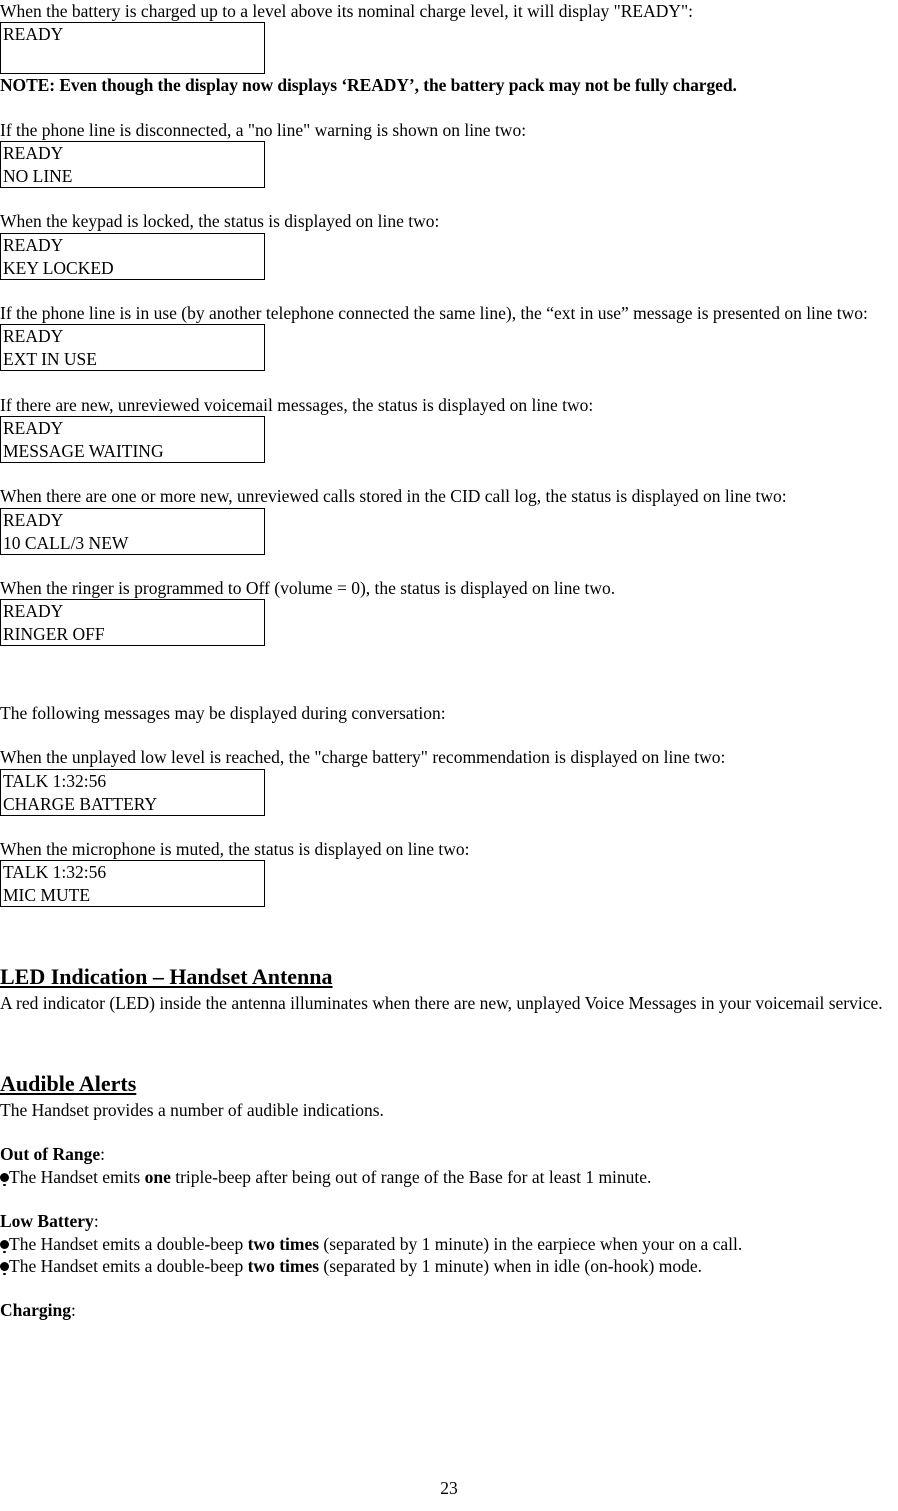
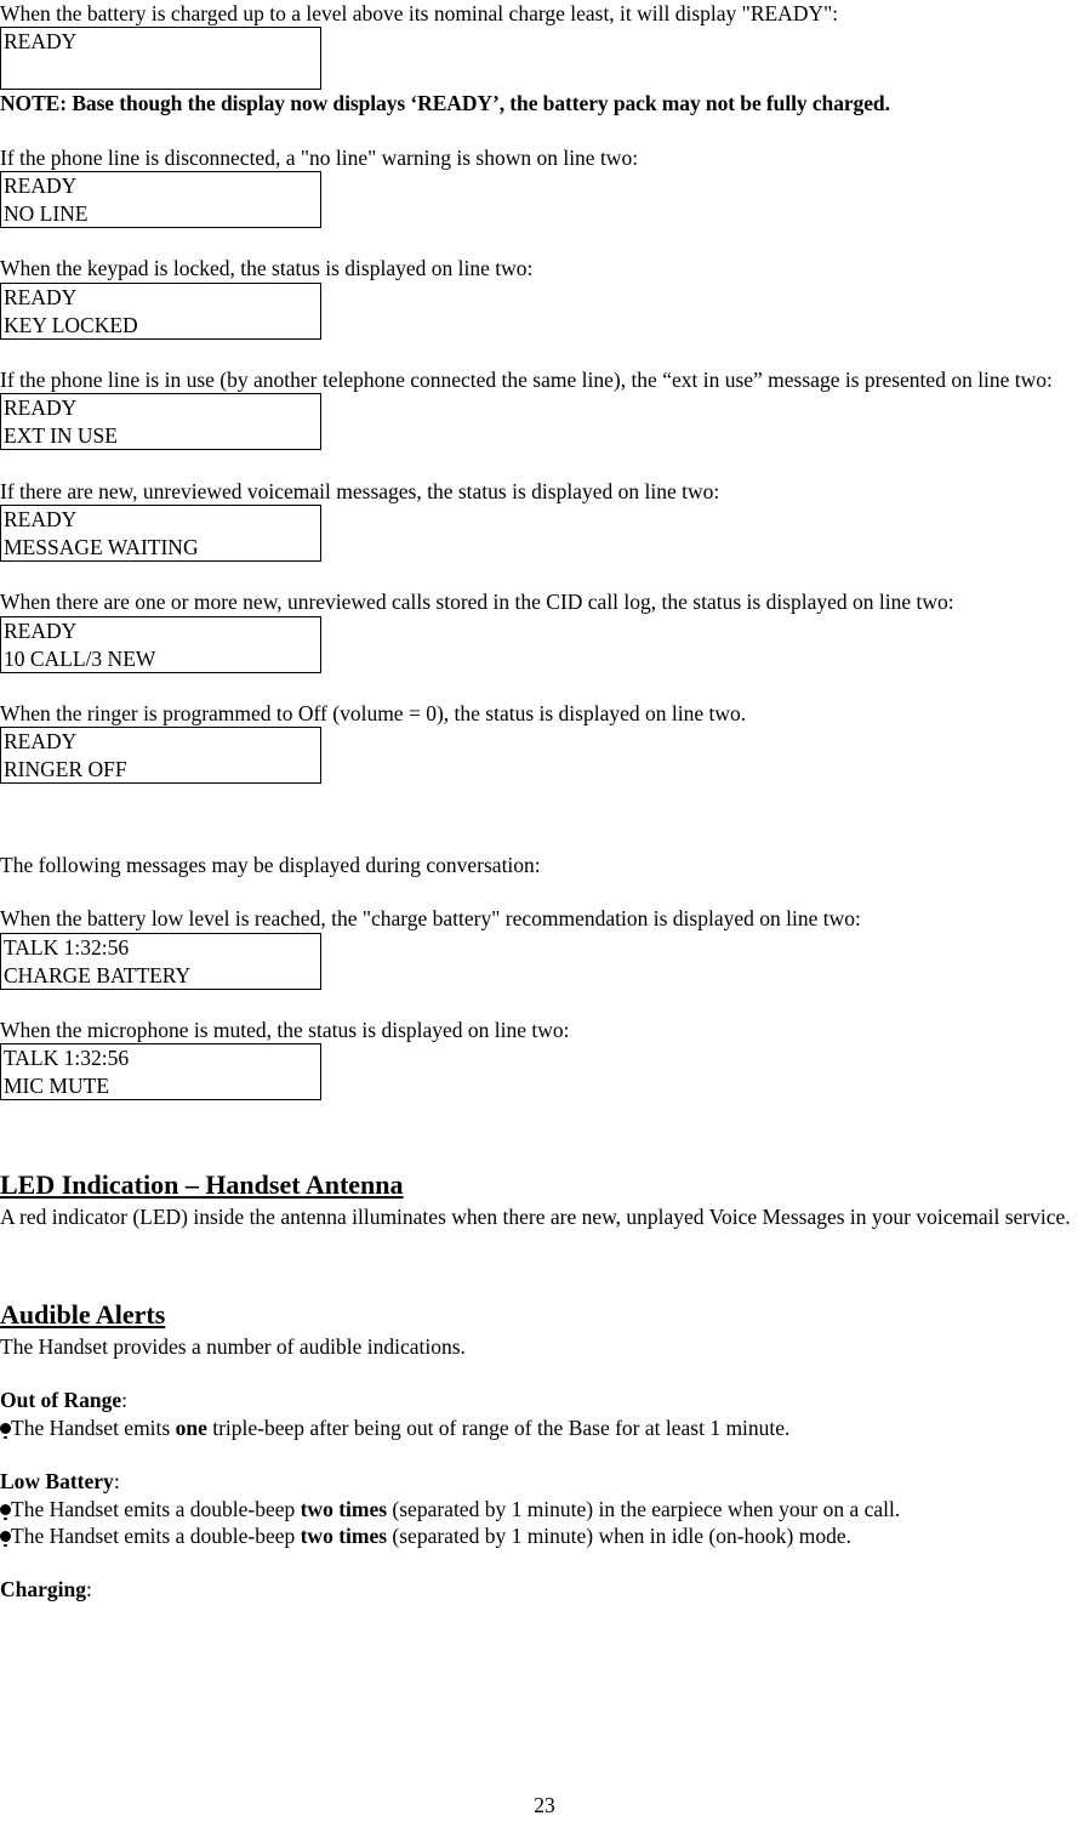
- When the battery is charged up to a level above its nominal charge level, it will display "READY":
+ When the battery is charged up to a level above its nominal charge least, it will display "READY":
  READY
- NOTE: Even though the display now displays ‘READY’, the battery pack may not be fully charged.
+ NOTE: Base though the display now displays ‘READY’, the battery pack may not be fully charged.
  If the phone line is disconnected, a "no line" warning is shown on line two:
  READY
  NO LINE
  When the keypad is locked, the status is displayed on line two:
  READY
  KEY LOCKED
  If the phone line is in use (by another telephone connected the same line), the “ext in use” message is presented on line two:
  READY
  EXT IN USE
  If there are new, unreviewed voicemail messages, the status is displayed on line two:
  READY
  MESSAGE WAITING
  When there are one or more new, unreviewed calls stored in the CID call log, the status is displayed on line two:
  READY
  10 CALL/3 NEW
  When the ringer is programmed to Off (volume = 0), the status is displayed on line two.
  READY
  RINGER OFF
  The following messages may be displayed during conversation:
- When the unplayed low level is reached, the "charge battery" recommendation is displayed on line two:
+ When the battery low level is reached, the "charge battery" recommendation is displayed on line two:
  TALK 1:32:56
  CHARGE BATTERY
  When the microphone is muted, the status is displayed on line two:
  TALK 1:32:56
  MIC MUTE
  LED Indication – Handset Antenna
  A red indicator (LED) inside the antenna illuminates when there are new, unplayed Voice Messages in your voicemail service.
  Audible Alerts
  The Handset provides a number of audible indications.
  Out of Range:
  The Handset emits one triple-beep after being out of range of the Base for at least 1 minute.
  Low Battery:
  The Handset emits a double-beep two times (separated by 1 minute) in the earpiece when your on a call.
  The Handset emits a double-beep two times (separated by 1 minute) when in idle (on-hook) mode.
  Charging:
  23
